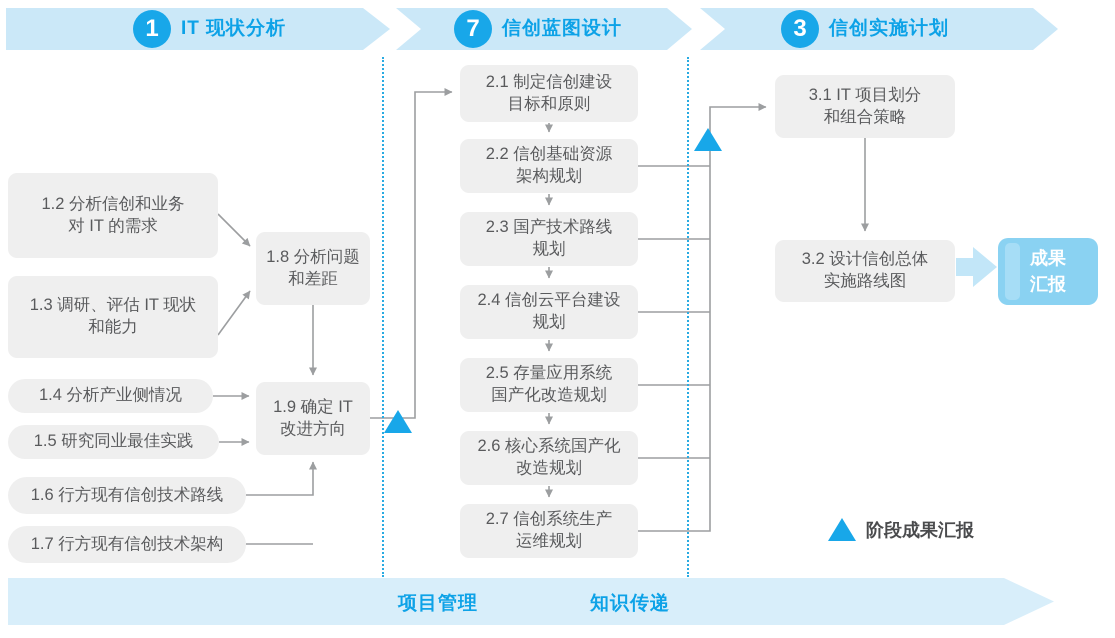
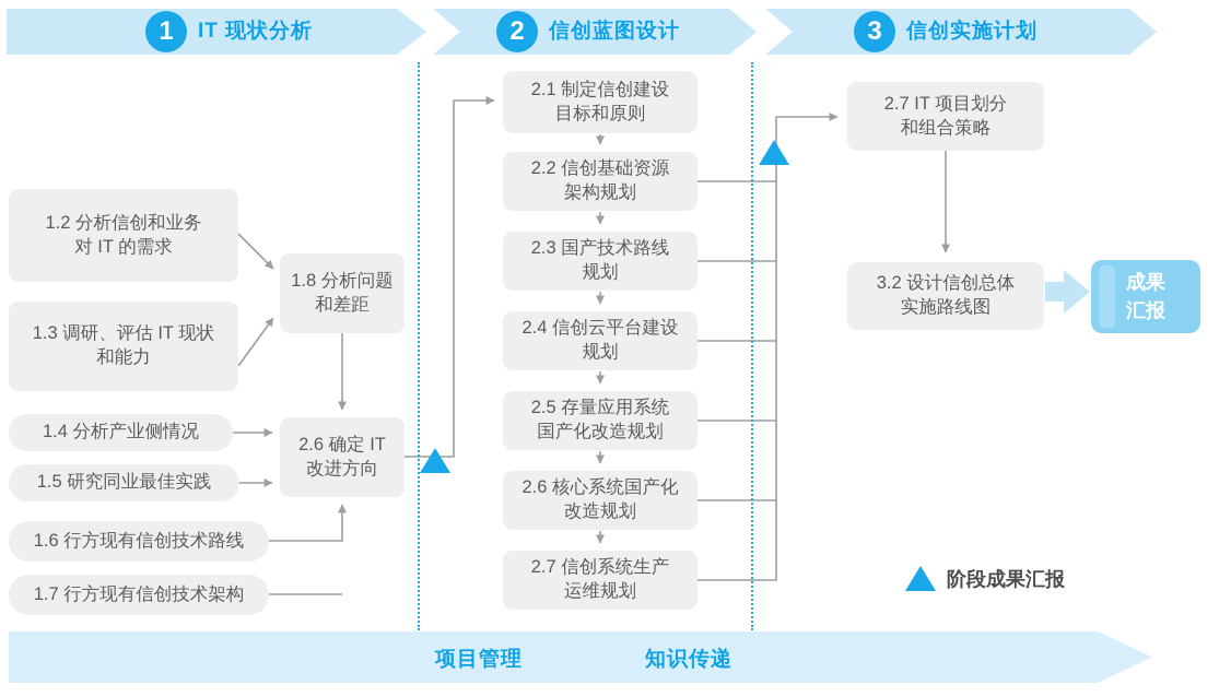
  1
- 7
+ 2
  3
  IT 现状分析
  信创蓝图设计
  信创实施计划
  1.2 分析信创和业务
  对 IT 的需求
  1.3 调研、评估 IT 现状
  和能力
  1.4 分析产业侧情况
  1.5 研究同业最佳实践
  1.6 行方现有信创技术路线
  1.7 行方现有信创技术架构
  1.8 分析问题
  和差距
- 1.9 确定 IT
+ 2.6 确定 IT
  改进方向
  2.1 制定信创建设
  目标和原则
  2.2 信创基础资源
  架构规划
  2.3 国产技术路线
  规划
  2.4 信创云平台建设
  规划
  2.5 存量应用系统
  国产化改造规划
  2.6 核心系统国产化
  改造规划
  2.7 信创系统生产
  运维规划
- 3.1 IT 项目划分
+ 2.7 IT 项目划分
  和组合策略
  3.2 设计信创总体
  实施路线图
  成果
  汇报
  阶段成果汇报
  项目管理
  知识传递
